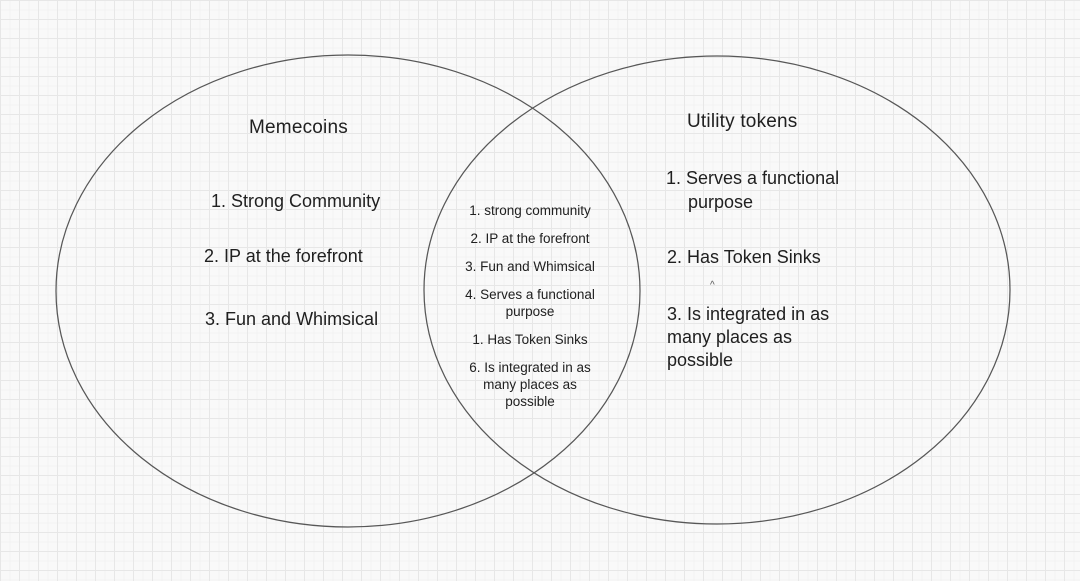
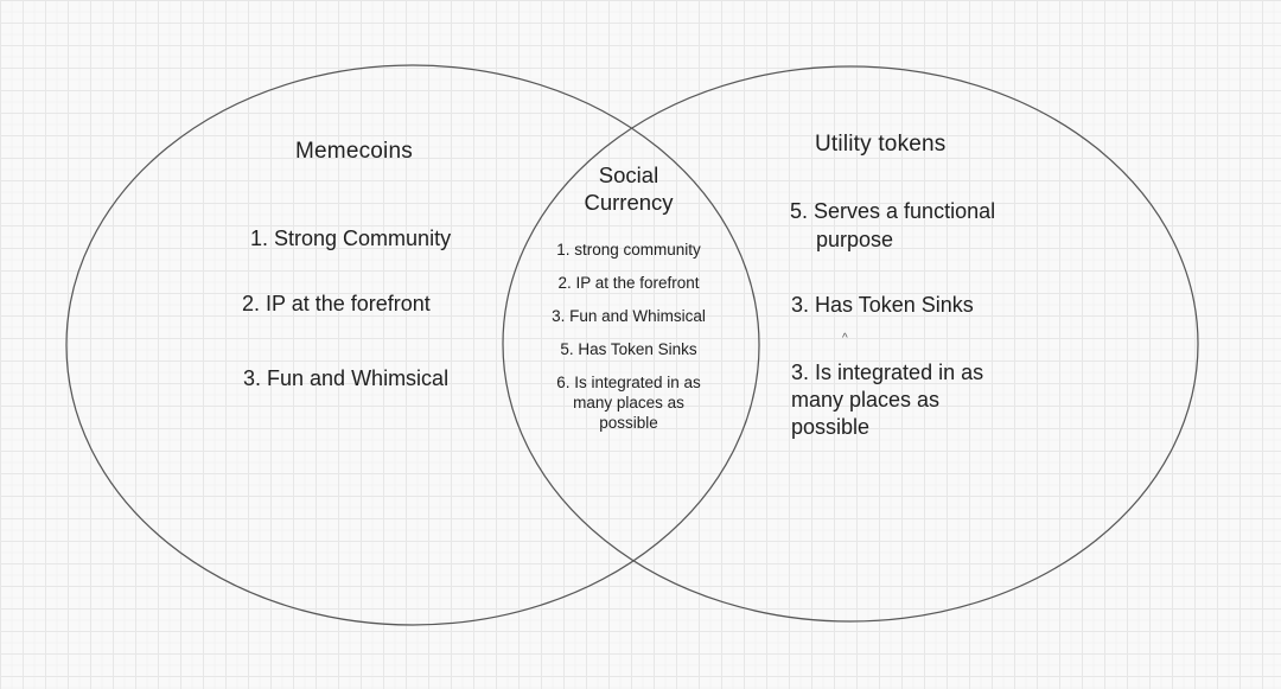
  Memecoins
  1. Strong Community
  2. IP at the forefront
  3. Fun and Whimsical
+ Social
+ Currency
  1. strong community
  2. IP at the forefront
  3. Fun and Whimsical
- 4. Serves a functional
- purpose
- 1. Has Token Sinks
+ 5. Has Token Sinks
  6. Is integrated in as
  many places as
  possible
  Utility tokens
- 1. Serves a functional purpose
+ 5. Serves a functional purpose
- 2. Has Token Sinks
+ 3. Has Token Sinks
  3. Is integrated in as
  many places as
  possible
  ^
